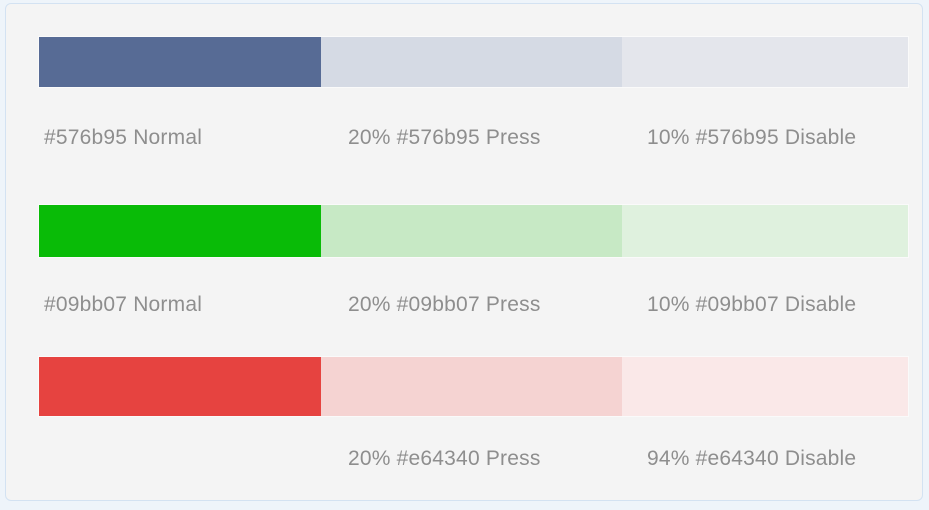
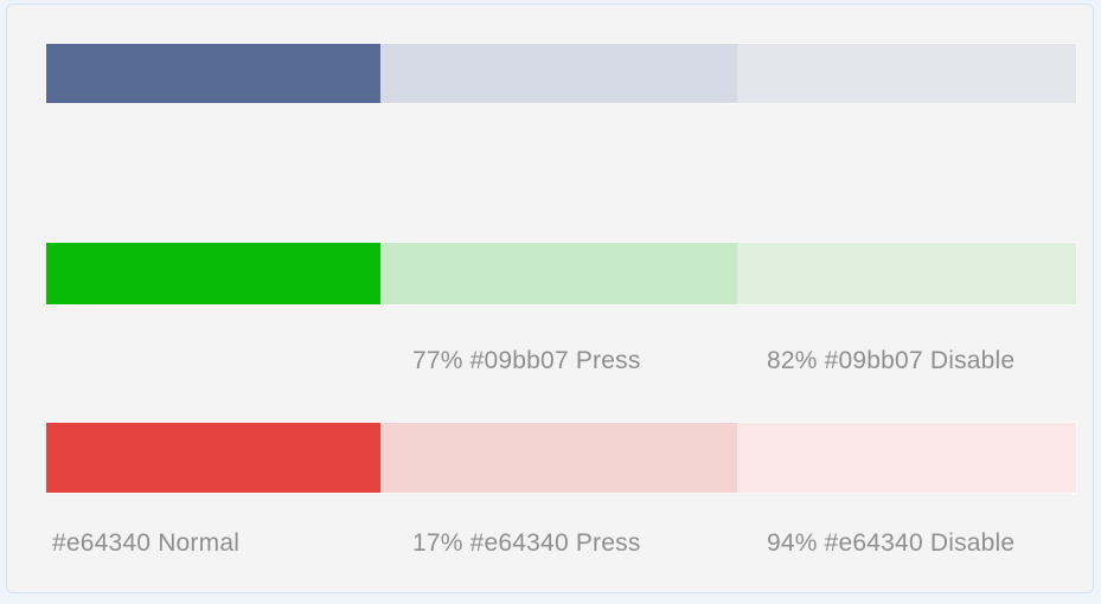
- #576b95 Normal
- 20% #576b95 Press
- 10% #576b95 Disable
- #09bb07 Normal
- 20% #09bb07 Press
+ 77% #09bb07 Press
- 10% #09bb07 Disable
+ 82% #09bb07 Disable
+ #e64340 Normal
- 20% #e64340 Press
+ 17% #e64340 Press
  94% #e64340 Disable
